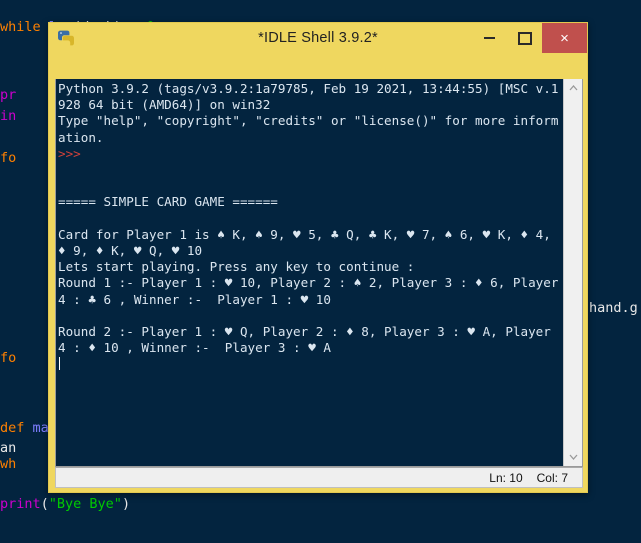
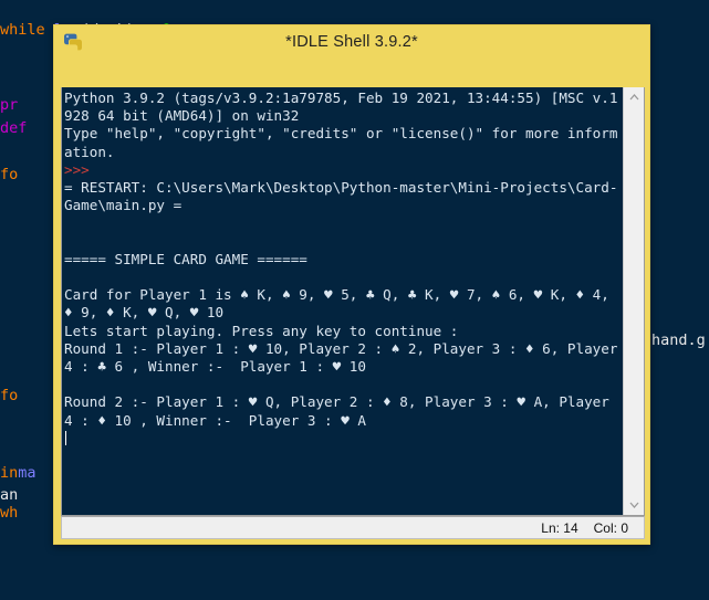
  pr
- in
+ def
  fo
  fo
- def ma
+ inma
  an
  wh
- print("Bye Bye")
  hand.g
  *IDLE Shell 3.9.2*
- ×
  Python 3.9.2 (tags/v3.9.2:1a79785, Feb 19 2021, 13:44:55) [MSC v.1928 64 bit (AMD64)] on win32
  Type "help", "copyright", "credits" or "license()" for more information.
  >>>
+ = RESTART: C:\Users\Mark\Desktop\Python-master\Mini-Projects\Card-Game\main.py =
  ===== SIMPLE CARD GAME ======
  Card for Player 1 is ♠ K, ♠ 9, ♥ 5, ♣ Q, ♣ K, ♥ 7, ♠ 6, ♥ K, ♦ 4, ♦ 9, ♦ K, ♥ Q, ♥ 10
  Lets start playing. Press any key to continue :
  Round 1 :- Player 1 : ♥ 10, Player 2 : ♠ 2, Player 3 : ♦ 6, Player 4 : ♣ 6 , Winner :- Player 1 : ♥ 10
  Round 2 :- Player 1 : ♥ Q, Player 2 : ♦ 8, Player 3 : ♥ A, Player 4 : ♦ 10 , Winner :- Player 3 : ♥ A
- Ln: 10
+ Ln: 14
- Col: 7
+ Col: 0
